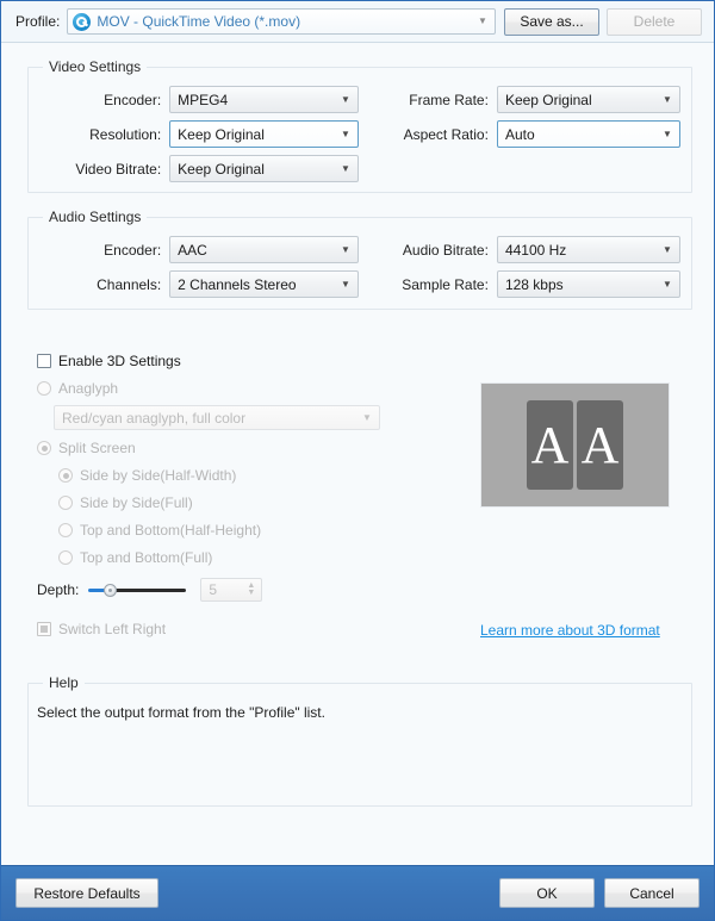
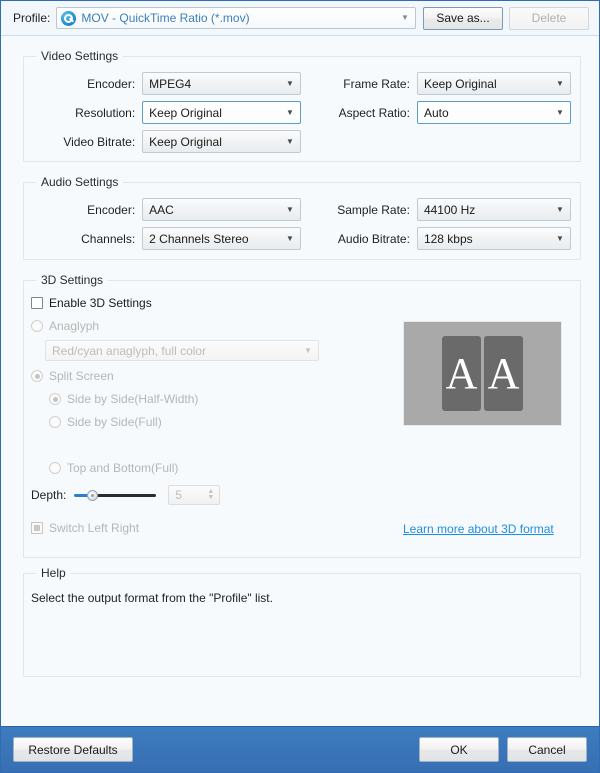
  Profile:
- MOV - QuickTime Video (*.mov)
+ MOV - QuickTime Ratio (*.mov)
  ▼
  Save as...
  Delete
  Video Settings
  Encoder:
  MPEG4
  ▼
  Resolution:
  Keep Original
  ▼
  Video Bitrate:
  Keep Original
  ▼
  Frame Rate:
  Keep Original
  ▼
  Aspect Ratio:
  Auto
  ▼
  Audio Settings
  Encoder:
  AAC
  ▼
  Channels:
  2 Channels Stereo
  ▼
- Audio Bitrate:
+ Sample Rate:
  44100 Hz
  ▼
- Sample Rate:
+ Audio Bitrate:
  128 kbps
  ▼
+ 3D Settings
  Enable 3D Settings
  Anaglyph
  Red/cyan anaglyph, full color
  ▼
  Split Screen
  Side by Side(Half-Width)
  Side by Side(Full)
- Top and Bottom(Half-Height)
  Top and Bottom(Full)
  Depth:
  5
  Switch Left Right
  A
  A
  Learn more about 3D format
  Help
  Select the output format from the "Profile" list.
  Restore Defaults
  OK
  Cancel
